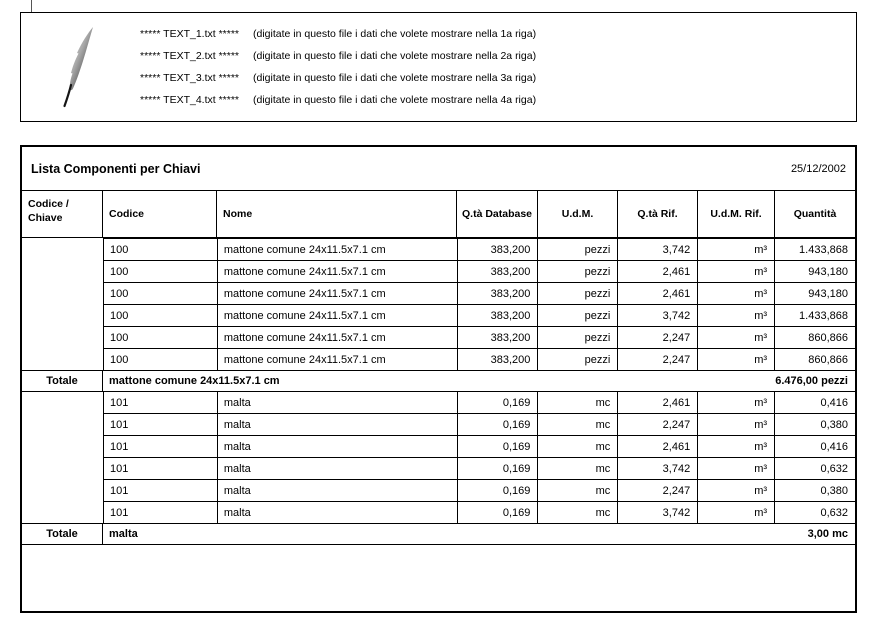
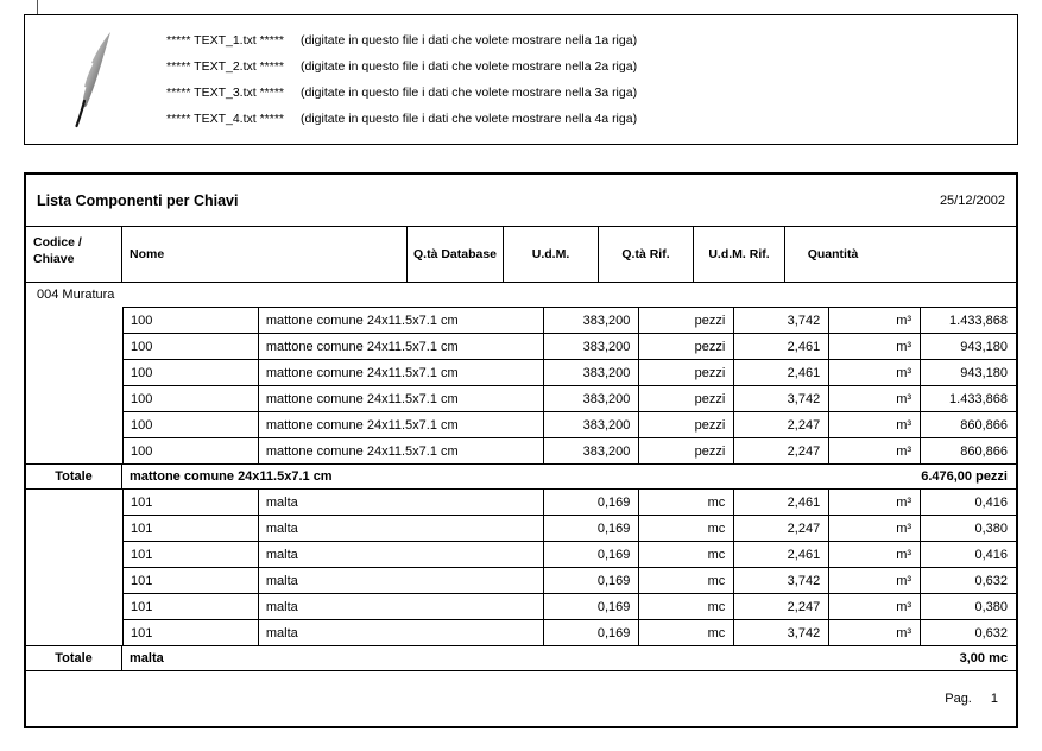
  ***** TEXT_1.txt *****
  (digitate in questo file i dati che volete mostrare nella 1a riga)
  ***** TEXT_2.txt *****
  (digitate in questo file i dati che volete mostrare nella 2a riga)
  ***** TEXT_3.txt *****
  (digitate in questo file i dati che volete mostrare nella 3a riga)
  ***** TEXT_4.txt *****
  (digitate in questo file i dati che volete mostrare nella 4a riga)
  Lista Componenti per Chiavi
  25/12/2002
  Codice /
  Chiave
- Codice
  Nome
  Q.tà Database
  U.d.M.
  Q.tà Rif.
  U.d.M. Rif.
  Quantità
+ 004 Muratura
  100
  mattone comune 24x11.5x7.1 cm
  383,200
  pezzi
  3,742
  m³
  1.433,868
  100
  mattone comune 24x11.5x7.1 cm
  383,200
  pezzi
  2,461
  m³
  943,180
  100
  mattone comune 24x11.5x7.1 cm
  383,200
  pezzi
  2,461
  m³
  943,180
  100
  mattone comune 24x11.5x7.1 cm
  383,200
  pezzi
  3,742
  m³
  1.433,868
  100
  mattone comune 24x11.5x7.1 cm
  383,200
  pezzi
  2,247
  m³
  860,866
  100
  mattone comune 24x11.5x7.1 cm
  383,200
  pezzi
  2,247
  m³
  860,866
  Totale
  mattone comune 24x11.5x7.1 cm
  6.476,00 pezzi
  101
  malta
  0,169
  mc
  2,461
  m³
  0,416
  101
  malta
  0,169
  mc
  2,247
  m³
  0,380
  101
  malta
  0,169
  mc
  2,461
  m³
  0,416
  101
  malta
  0,169
  mc
  3,742
  m³
  0,632
  101
  malta
  0,169
  mc
  2,247
  m³
  0,380
  101
  malta
  0,169
  mc
  3,742
  m³
  0,632
  Totale
  malta
  3,00 mc
+ Pag.
+ 1
